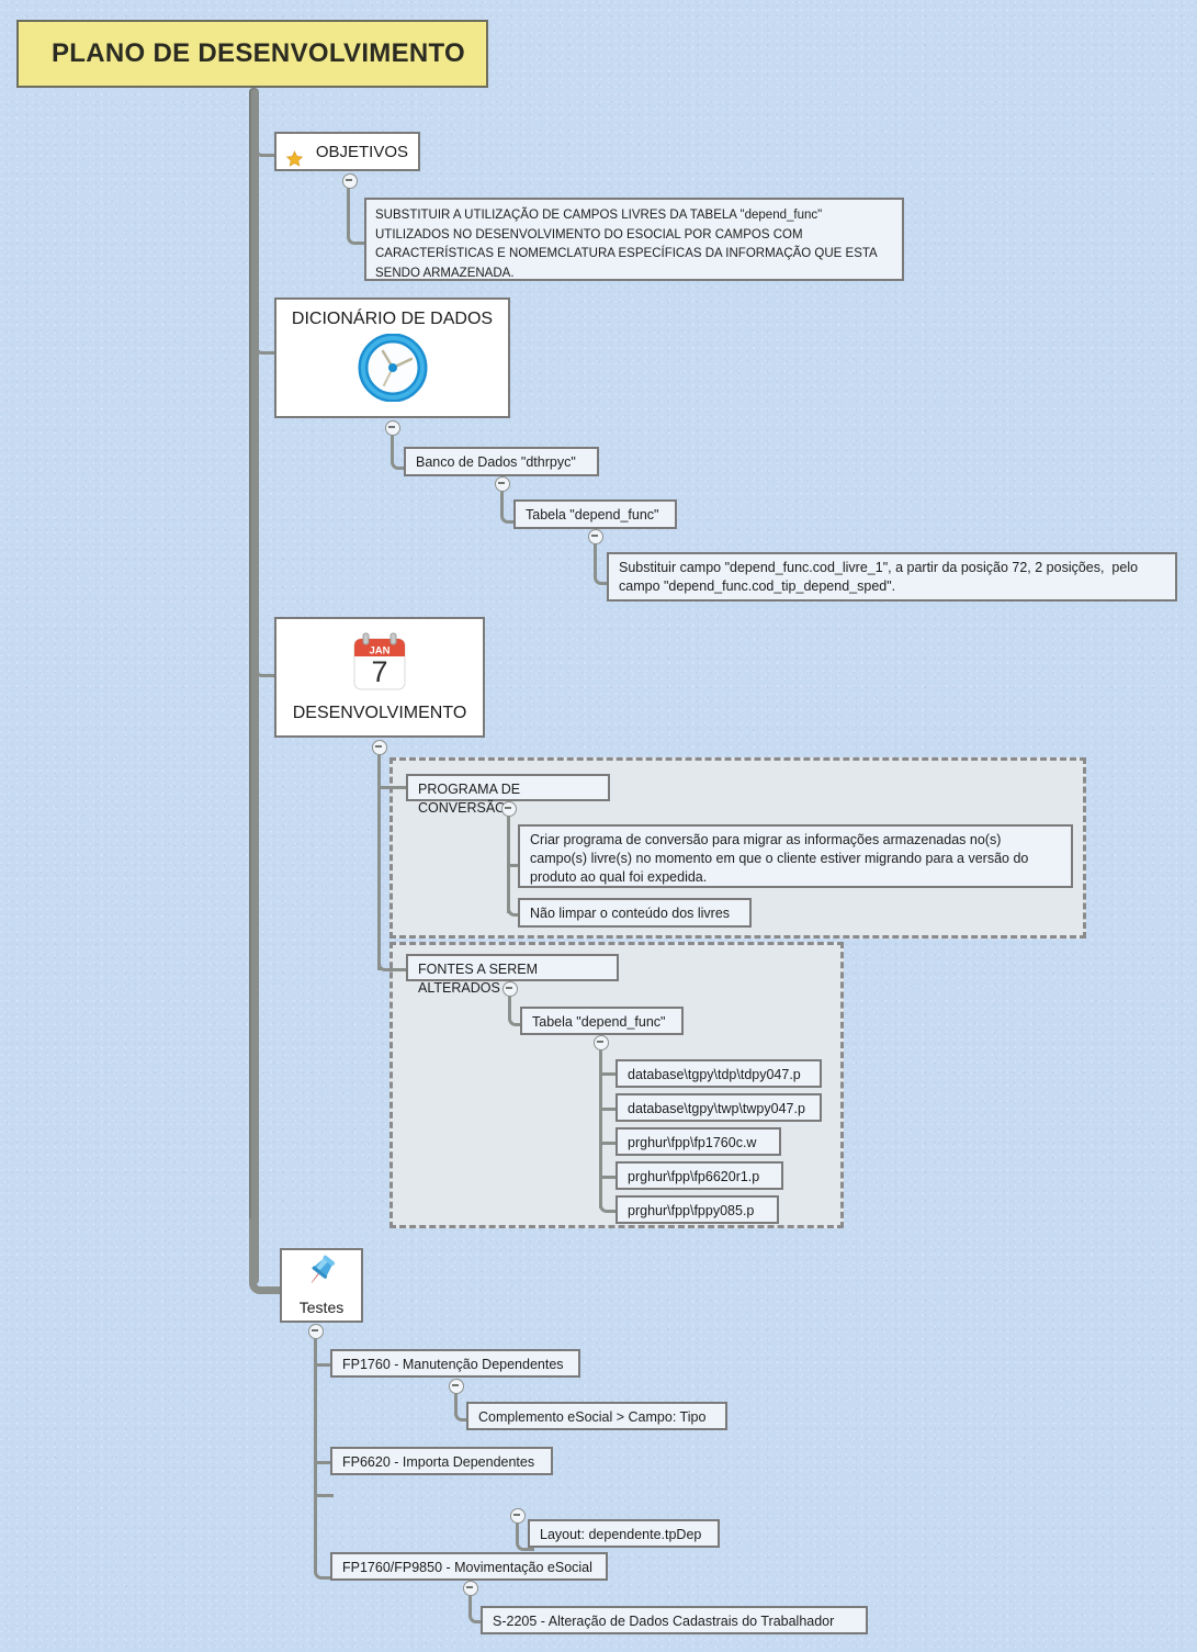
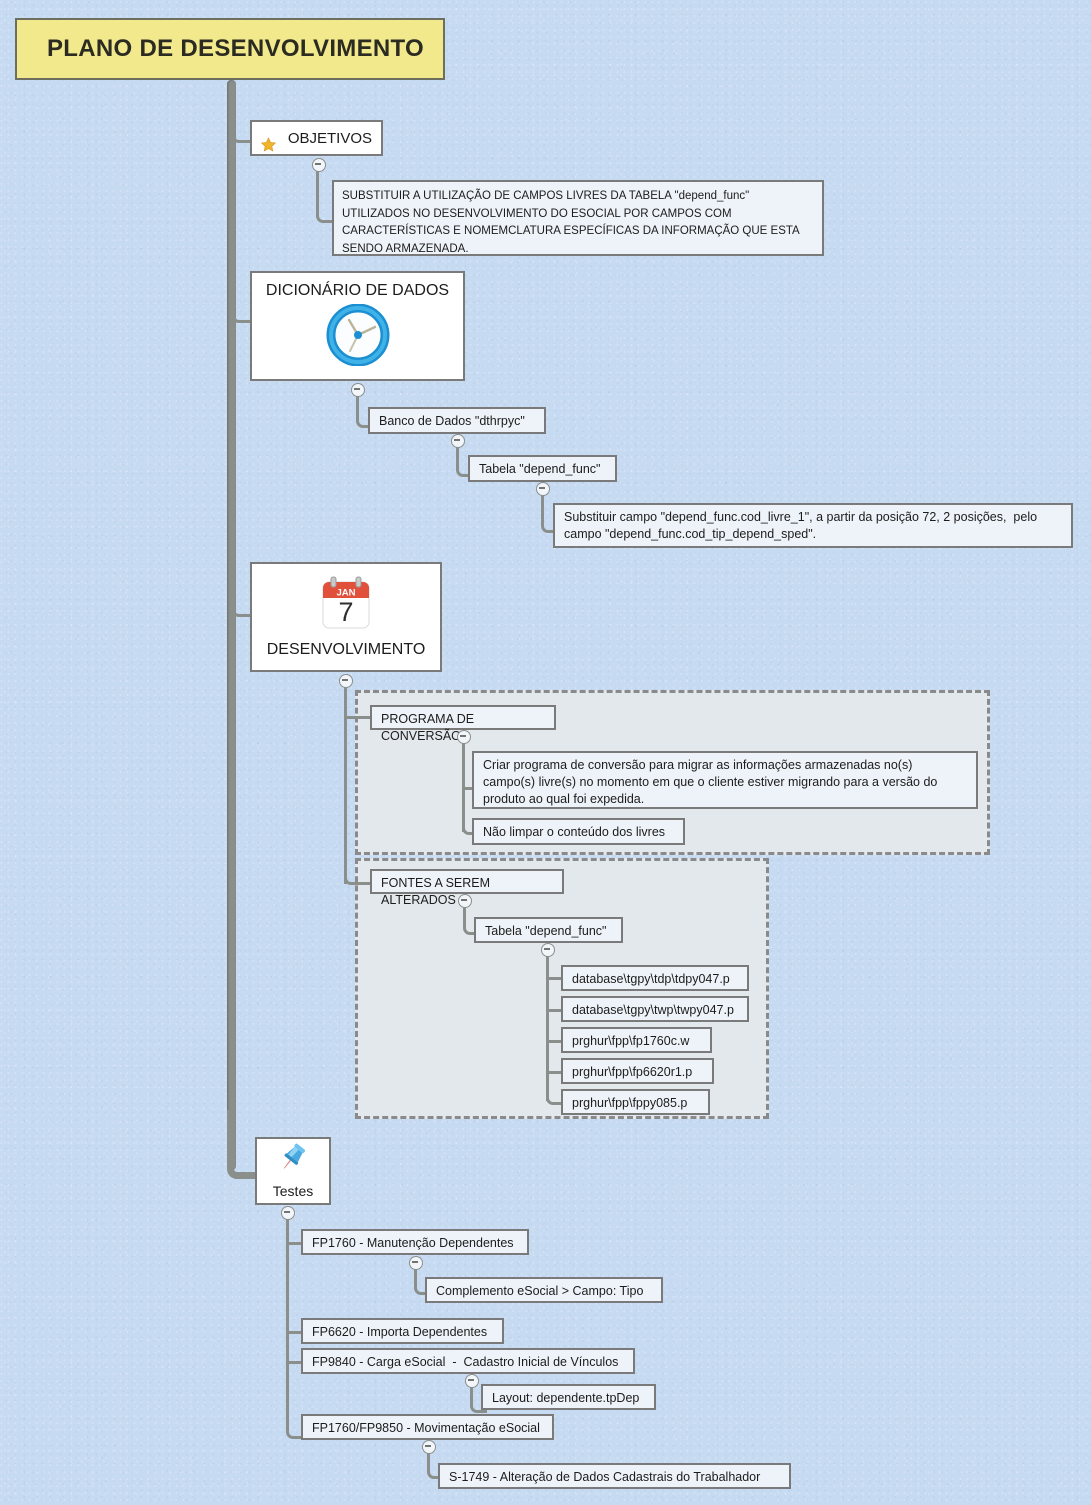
  PLANO DE DESENVOLVIMENTO
  OBJETIVOS
  SUBSTITUIR A UTILIZAÇÃO DE CAMPOS LIVRES DA TABELA "depend_func"
  UTILIZADOS NO DESENVOLVIMENTO DO ESOCIAL POR CAMPOS COM
  CARACTERÍSTICAS E NOMEMCLATURA ESPECÍFICAS DA INFORMAÇÃO QUE ESTA
  SENDO ARMAZENADA.
  DICIONÁRIO DE DADOS
  Banco de Dados "dthrpyc"
  Tabela "depend_func"
  Substituir campo "depend_func.cod_livre_1", a partir da posição 72, 2 posições, pelo
  campo "depend_func.cod_tip_depend_sped".
  JAN
  7
  DESENVOLVIMENTO
  PROGRAMA DE CONVERSÃ
  Criar programa de conversão para migrar as informações armazenadas no(s)
  campo(s) livre(s) no momento em que o cliente estiver migrando para a versão do
  produto ao qual foi expedida.
  Não limpar o conteúdo dos livres
  FONTES A SEREM ALTERADOS
  Tabela "depend_func"
  database\tgpy\tdp\tdpy047.p
  database\tgpy\twp\twpy047.p
  prghur\fpp\fp1760c.w
  prghur\fpp\fp6620r1.p
  prghur\fpp\fppy085.p
  Testes
  FP1760 - Manutenção Dependentes
  Complemento eSocial > Campo: Tipo
  FP6620 - Importa Dependentes
+ FP9840 - Carga eSocial - Cadastro Inicial de Vínculos
  Layout: dependente.tpDep
  FP1760/FP9850 - Movimentação eSocial
- S-2205 - Alteração de Dados Cadastrais do Trabalhador
+ S-1749 - Alteração de Dados Cadastrais do Trabalhador
